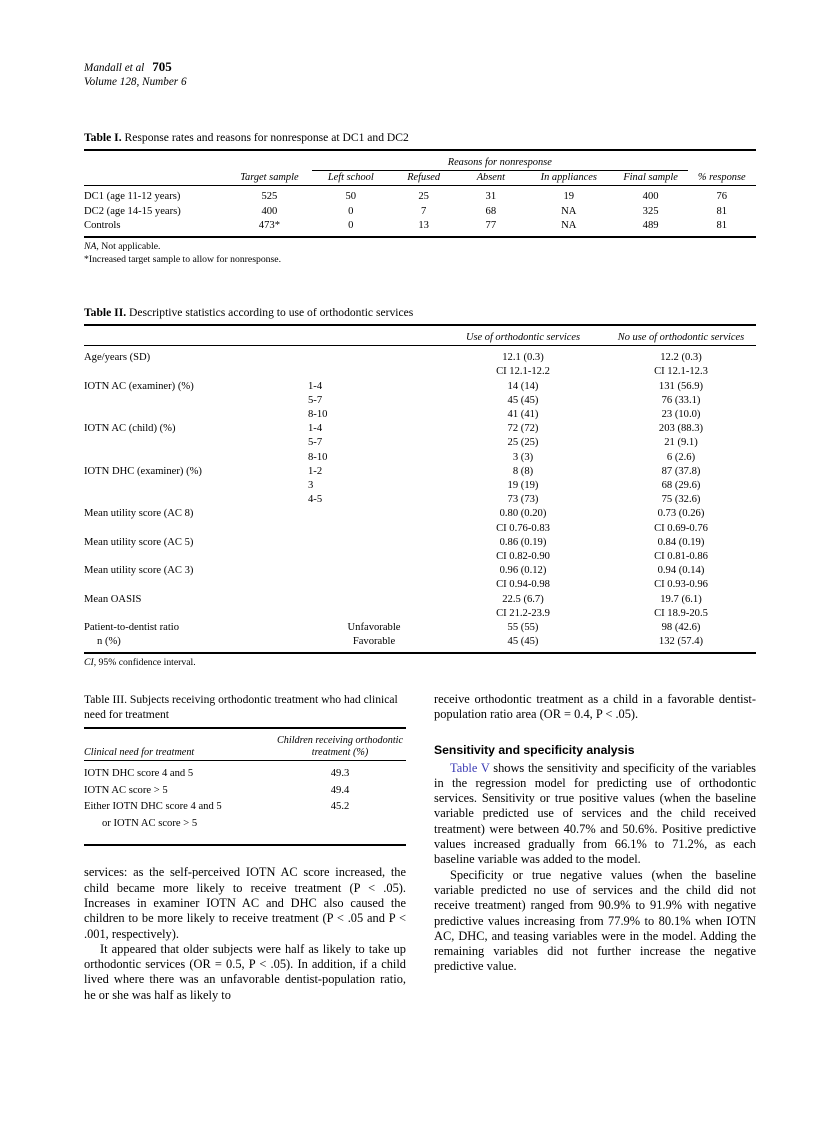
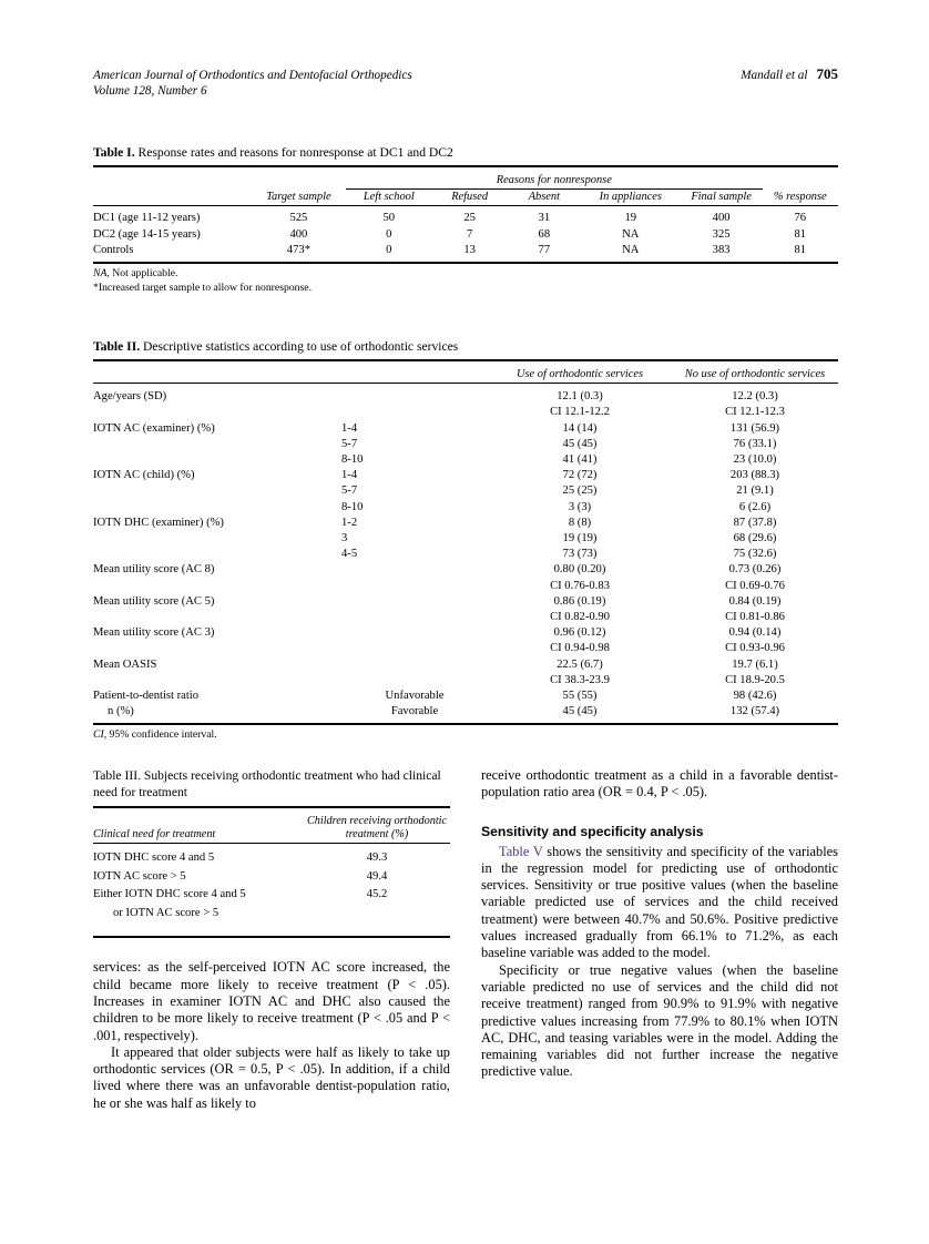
+ American Journal of Orthodontics and Dentofacial Orthopedics
  Mandall et al
  705
  Volume 128, Number 6
  Table I. Response rates and reasons for nonresponse at DC1 and DC2
  		Reasons for nonresponse
  	Target sample	Left school	Refused	Absent	In appliances	Final sample	% response
  DC1 (age 11-12 years)	525	50	25	31	19	400	76
  DC2 (age 14-15 years)	400	0	7	68	NA	325	81
- Controls	473*	0	13	77	NA	489	81
+ Controls	473*	0	13	77	NA	383	81
  NA, Not applicable.
  *Increased target sample to allow for nonresponse.
  Table II. Descriptive statistics according to use of orthodontic services
  		Use of orthodontic services	No use of orthodontic services
  Age/years (SD)		12.1 (0.3)	12.2 (0.3)
  		CI 12.1-12.2	CI 12.1-12.3
  IOTN AC (examiner) (%)	1-4	14 (14)	131 (56.9)
  	5-7	45 (45)	76 (33.1)
  	8-10	41 (41)	23 (10.0)
  IOTN AC (child) (%)	1-4	72 (72)	203 (88.3)
  	5-7	25 (25)	21 (9.1)
  	8-10	3 (3)	6 (2.6)
  IOTN DHC (examiner) (%)	1-2	8 (8)	87 (37.8)
  	3	19 (19)	68 (29.6)
  	4-5	73 (73)	75 (32.6)
  Mean utility score (AC 8)		0.80 (0.20)	0.73 (0.26)
  		CI 0.76-0.83	CI 0.69-0.76
  Mean utility score (AC 5)		0.86 (0.19)	0.84 (0.19)
  		CI 0.82-0.90	CI 0.81-0.86
  Mean utility score (AC 3)		0.96 (0.12)	0.94 (0.14)
  		CI 0.94-0.98	CI 0.93-0.96
  Mean OASIS		22.5 (6.7)	19.7 (6.1)
- 		CI 21.2-23.9	CI 18.9-20.5
+ 		CI 38.3-23.9	CI 18.9-20.5
  Patient-to-dentist ratio	Unfavorable	55 (55)	98 (42.6)
  n (%)	Favorable	45 (45)	132 (57.4)
  CI, 95% confidence interval.
  Table III. Subjects receiving orthodontic treatment who had clinical need for treatment
  Clinical need for treatment	Children receiving orthodontic treatment (%)
  IOTN DHC score 4 and 5	49.3
  IOTN AC score > 5	49.4
  Either IOTN DHC score 4 and 5	45.2
  or IOTN AC score > 5
  services: as the self-perceived IOTN AC score increased, the child became more likely to receive treatment (P < .05). Increases in examiner IOTN AC and DHC also caused the children to be more likely to receive treatment (P < .05 and P < .001, respectively).
  It appeared that older subjects were half as likely to take up orthodontic services (OR = 0.5, P < .05). In addition, if a child lived where there was an unfavorable dentist-population ratio, he or she was half as likely to
  receive orthodontic treatment as a child in a favorable dentist-population ratio area (OR = 0.4, P < .05).
  Sensitivity and specificity analysis
  Table V shows the sensitivity and specificity of the variables in the regression model for predicting use of orthodontic services. Sensitivity or true positive values (when the baseline variable predicted use of services and the child received treatment) were between 40.7% and 50.6%. Positive predictive values increased gradually from 66.1% to 71.2%, as each baseline variable was added to the model.
  Specificity or true negative values (when the baseline variable predicted no use of services and the child did not receive treatment) ranged from 90.9% to 91.9% with negative predictive values increasing from 77.9% to 80.1% when IOTN AC, DHC, and teasing variables were in the model. Adding the remaining variables did not further increase the negative predictive value.
